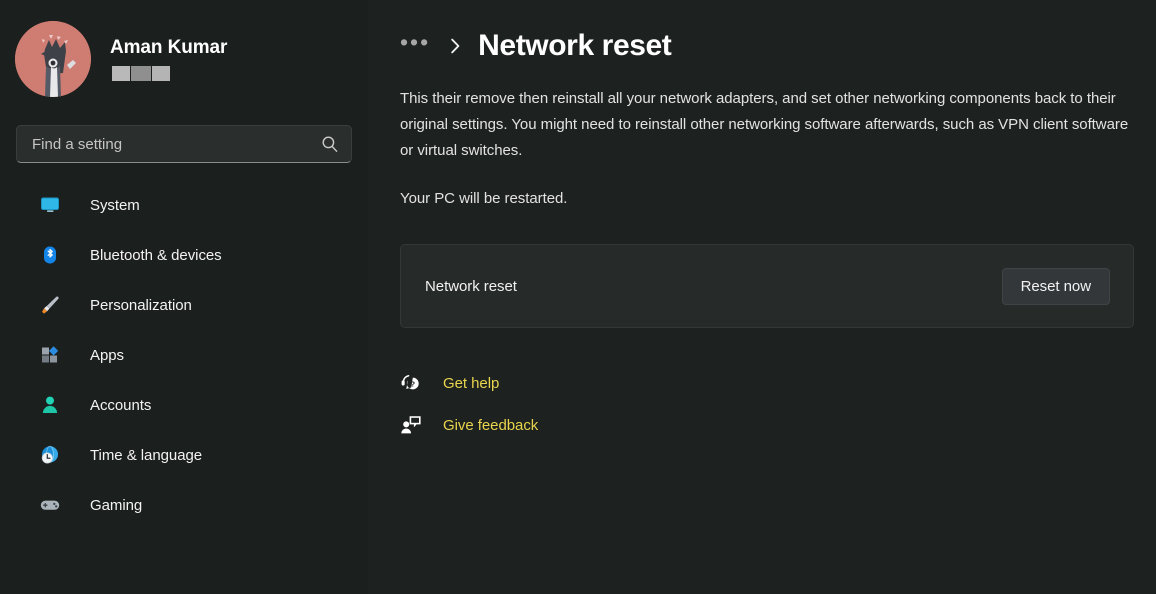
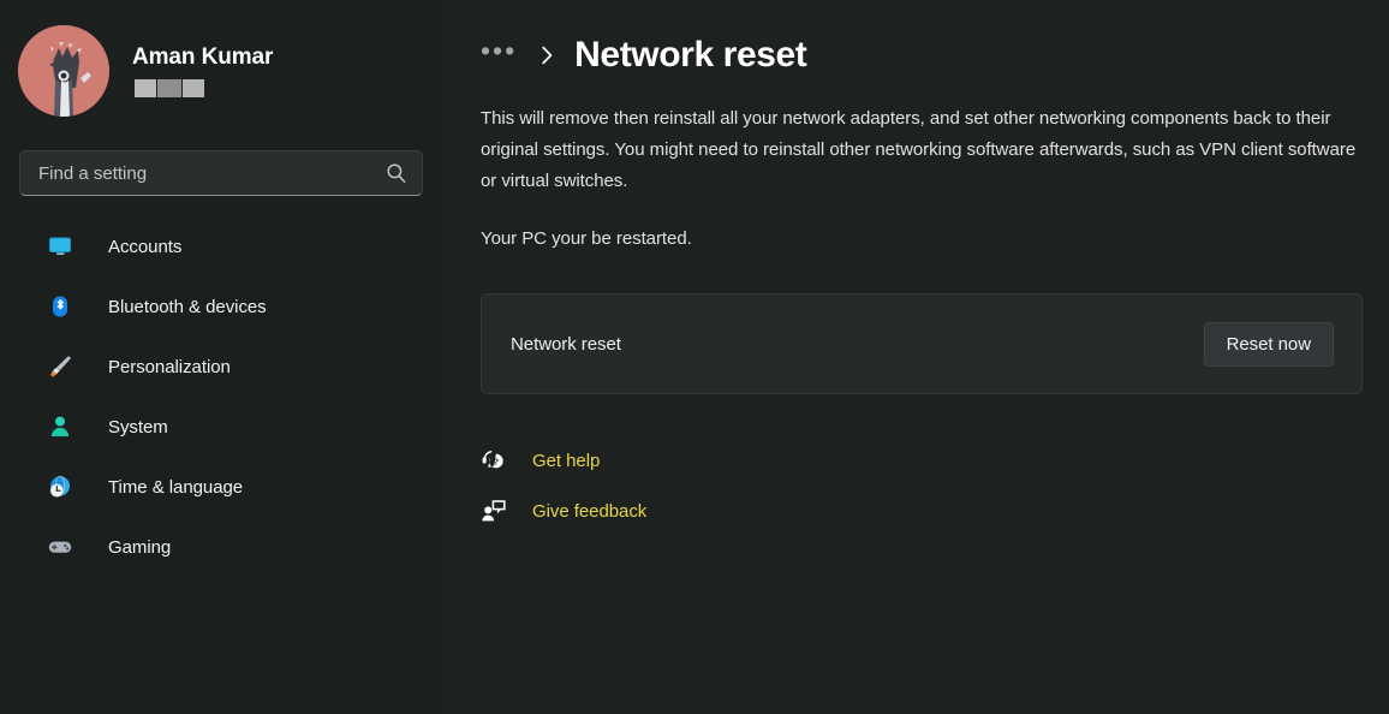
  Aman Kumar
  Find a setting
- System
+ Accounts
  Bluetooth & devices
  Personalization
- Apps
- Accounts
+ System
  Time & language
  Gaming
  •••
  Network reset
- This their remove then reinstall all your network adapters, and set other networking components back to their original settings. You might need to reinstall other networking software afterwards, such as VPN client software or virtual switches.
+ This will remove then reinstall all your network adapters, and set other networking components back to their original settings. You might need to reinstall other networking software afterwards, such as VPN client software or virtual switches.
- Your PC will be restarted.
+ Your PC your be restarted.
  Network reset
  Reset now
  ?
  Get help
  Give feedback
